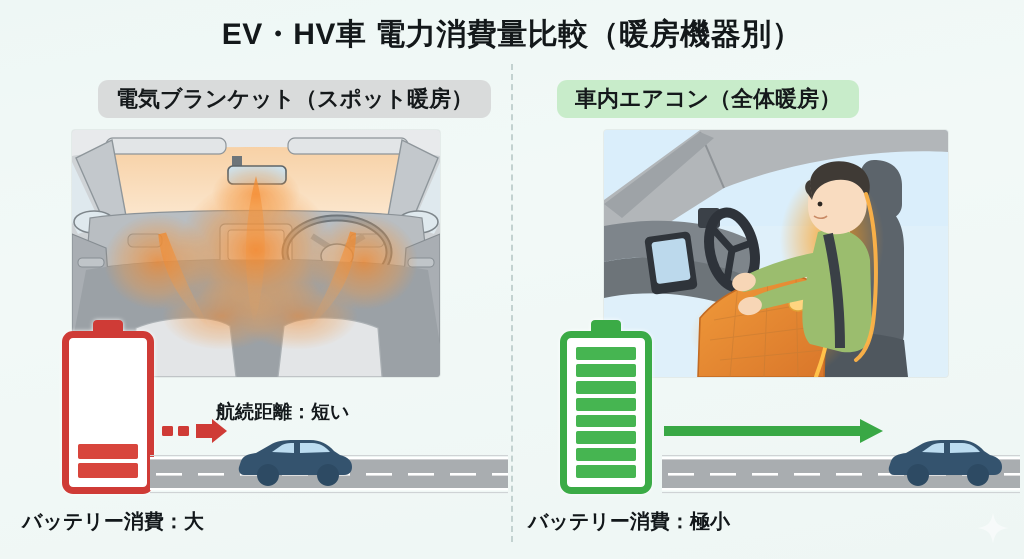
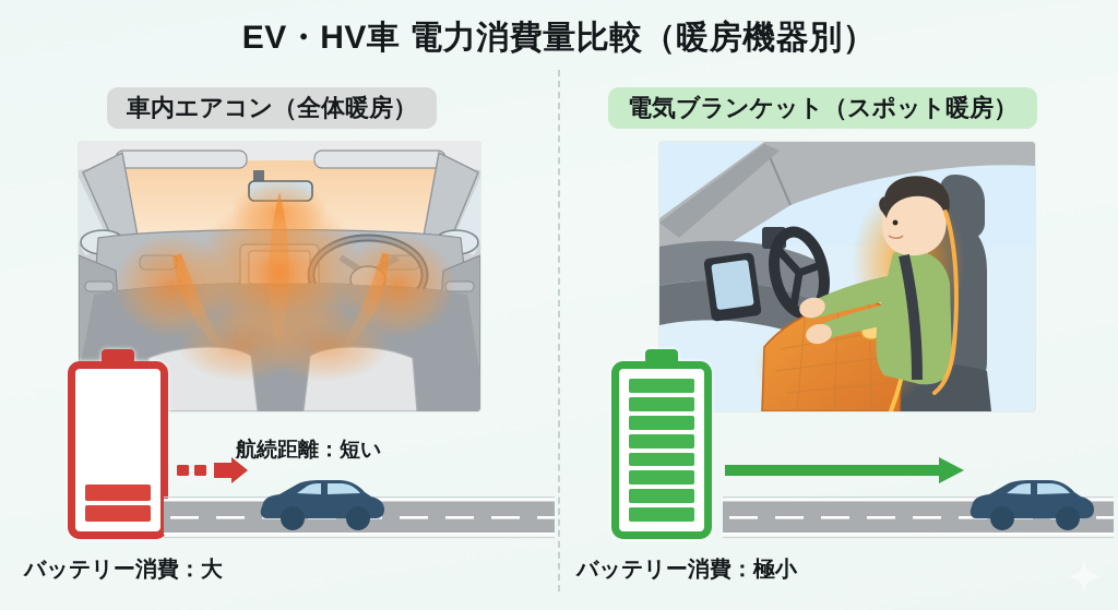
  EV・HV車 電力消費量比較（暖房機器別）
- 電気ブランケット（スポット暖房）
+ 車内エアコン（全体暖房）
  航続距離：短い
  バッテリー消費：大
- 車内エアコン（全体暖房）
+ 電気ブランケット（スポット暖房）
  バッテリー消費：極小
